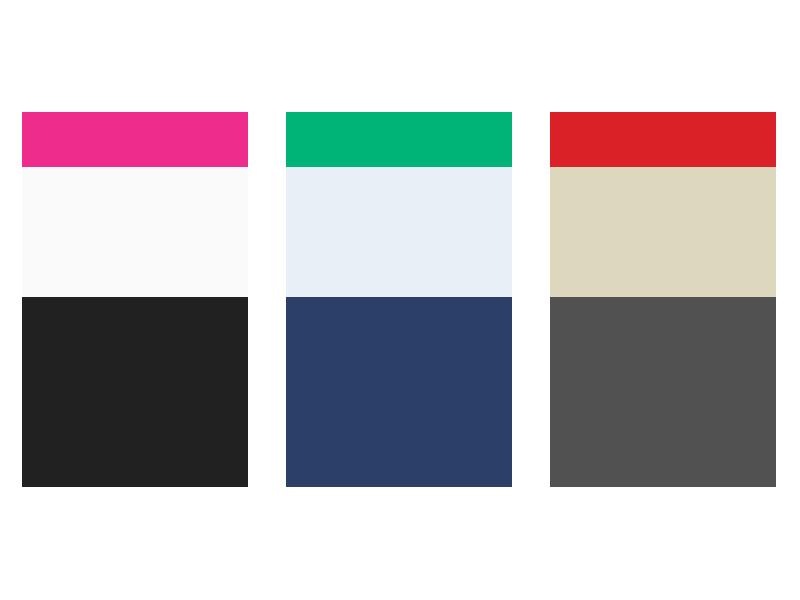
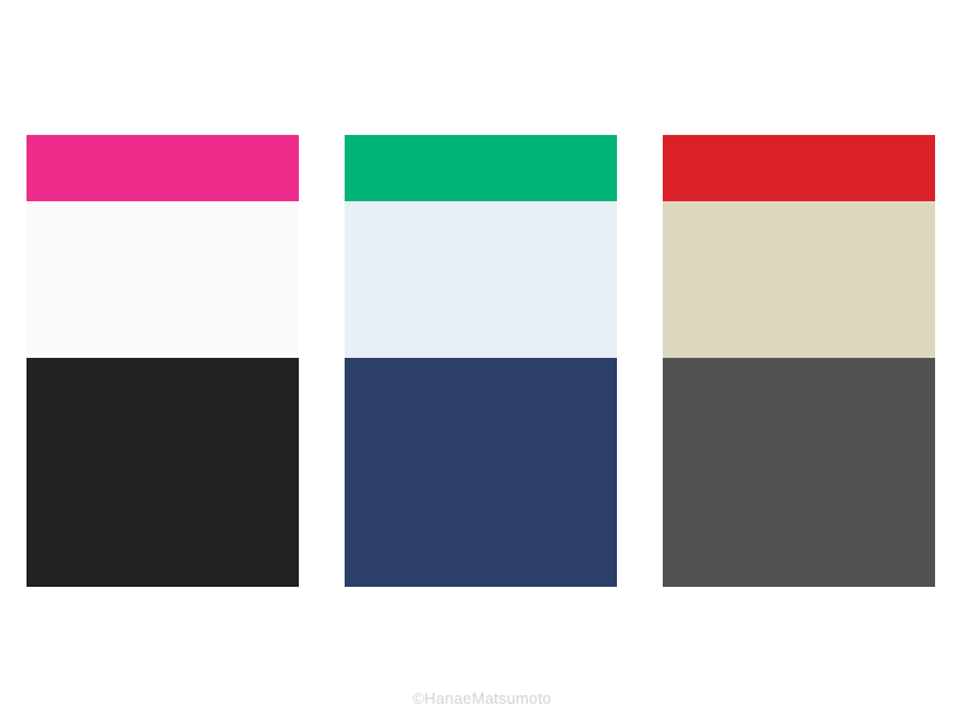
+ ©HanaeMatsumoto
